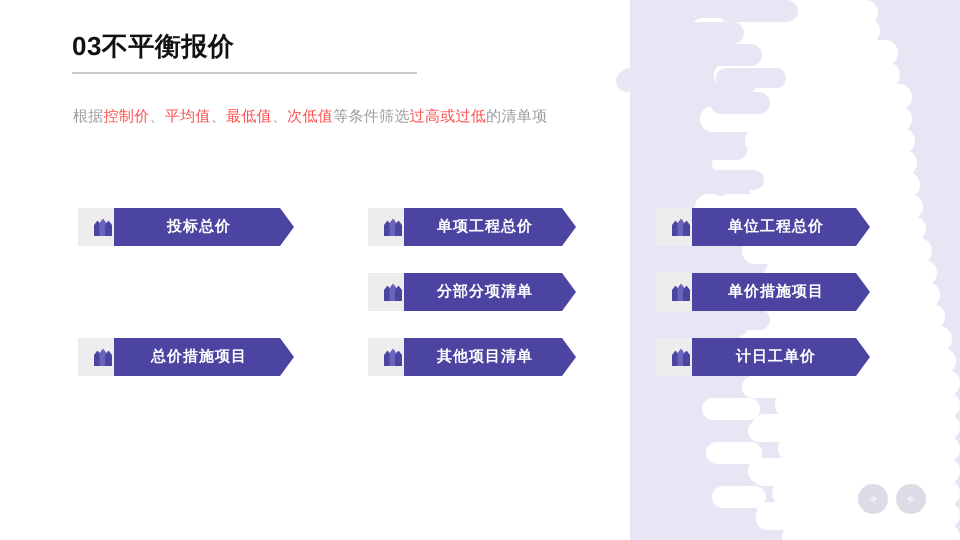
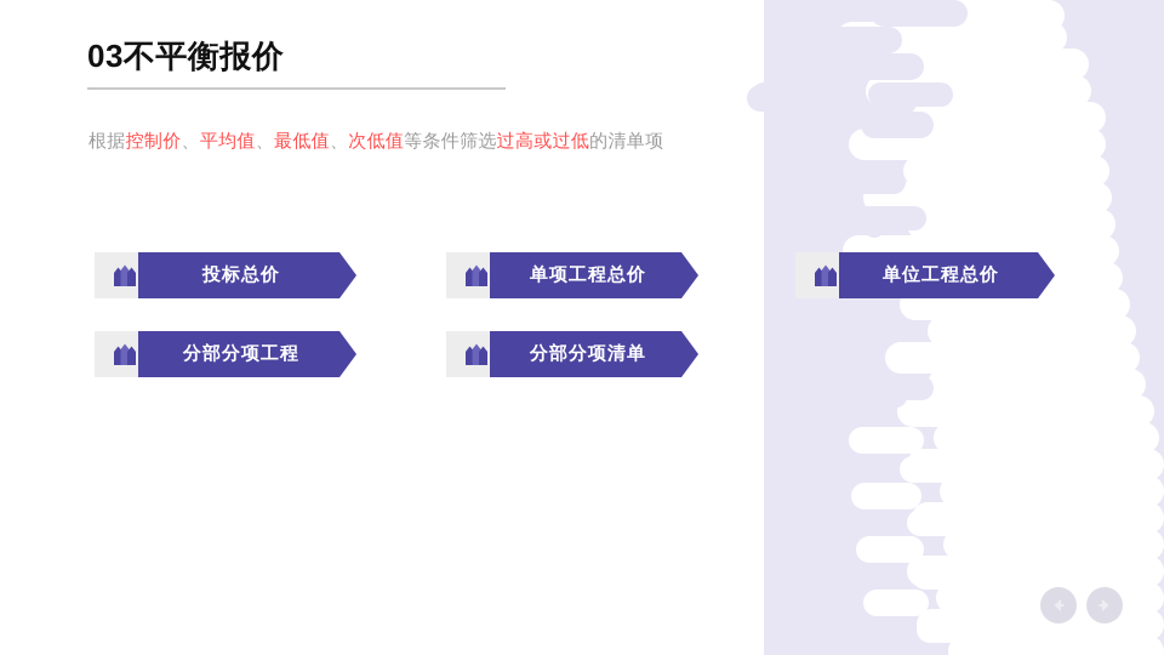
  03不平衡报价
  根据控制价、平均值、最低值、次低值等条件筛选过高或过低的清单项
  投标总价
  单项工程总价
  单位工程总价
+ 分部分项工程
  分部分项清单
- 单价措施项目
- 总价措施项目
- 其他项目清单
- 计日工单价
